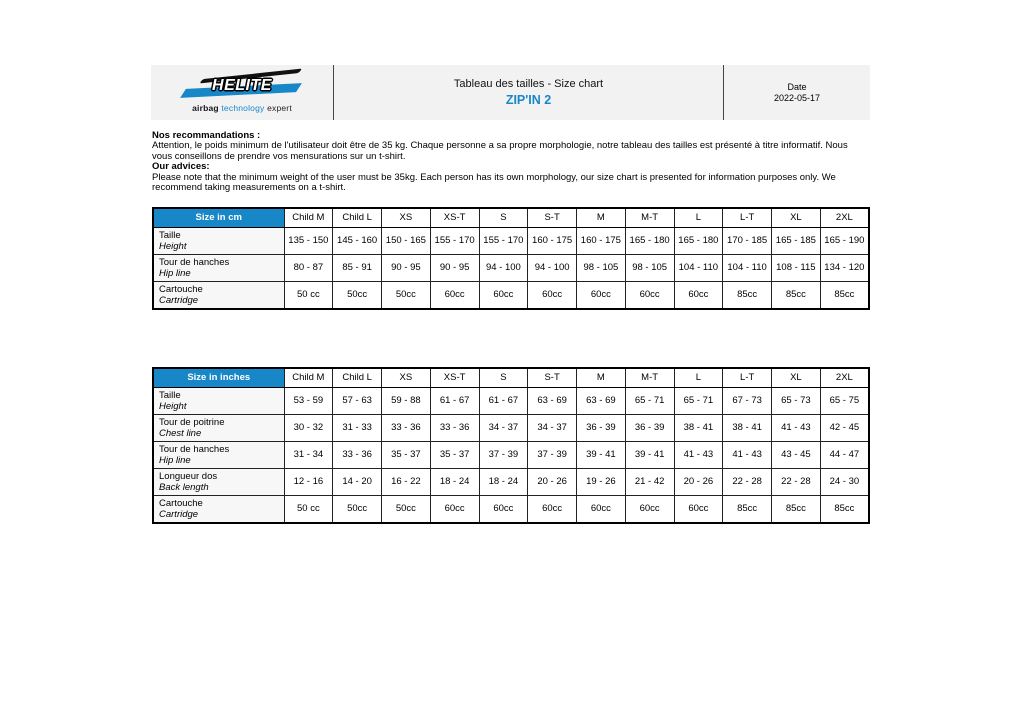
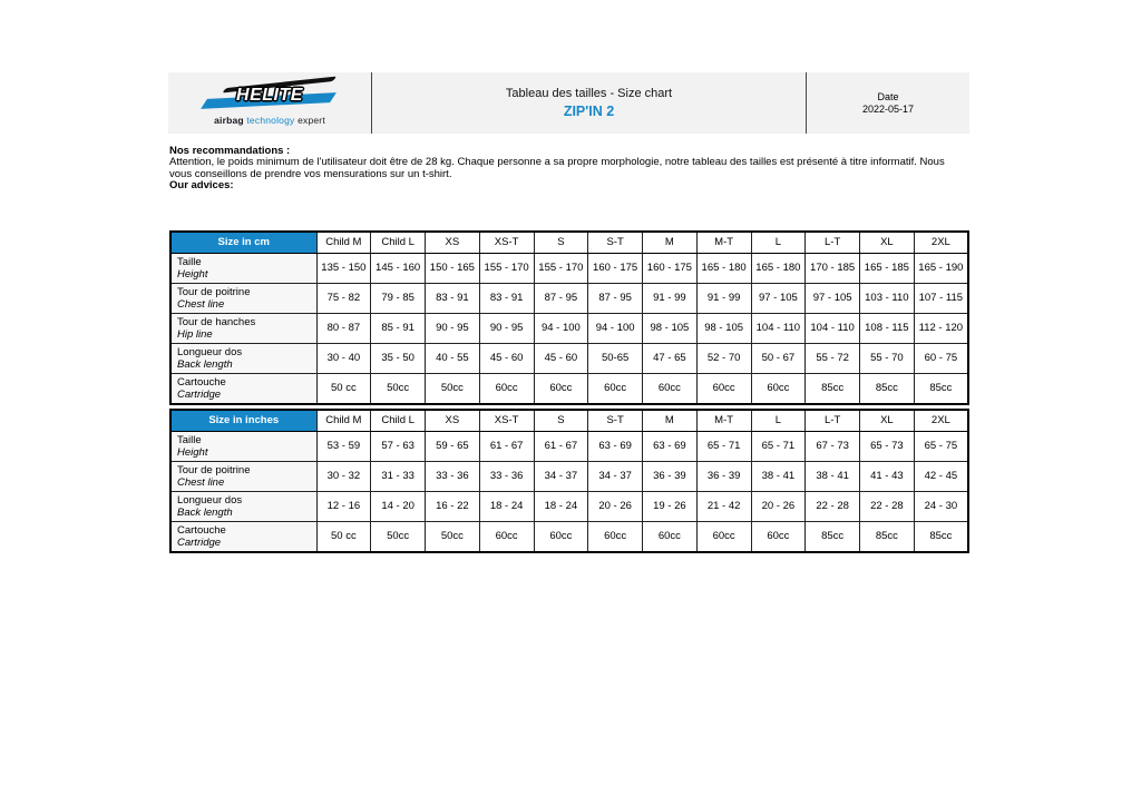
  HELITE
  airbag technology expert
  Tableau des tailles - Size chart
  ZIP'IN 2
  Date
  2022-05-17
  Nos recommandations :
- Attention, le poids minimum de l'utilisateur doit être de 35 kg. Chaque personne a sa propre morphologie, notre tableau des tailles est présenté à titre informatif. Nous vous conseillons de prendre vos mensurations sur un t-shirt.
+ Attention, le poids minimum de l'utilisateur doit être de 28 kg. Chaque personne a sa propre morphologie, notre tableau des tailles est présenté à titre informatif. Nous vous conseillons de prendre vos mensurations sur un t-shirt.
  Our advices:
- Please note that the minimum weight of the user must be 35kg. Each person has its own morphology, our size chart is presented for information purposes only. We recommend taking measurements on a t-shirt.
  Size in cm	Child M	Child L	XS	XS-T	S	S-T	M	M-T	L	L-T	XL	2XL
  TailleHeight	135 - 150	145 - 160	150 - 165	155 - 170	155 - 170	160 - 175	160 - 175	165 - 180	165 - 180	170 - 185	165 - 185	165 - 190
+ Tour de poitrineChest line	75 - 82	79 - 85	83 - 91	83 - 91	87 - 95	87 - 95	91 - 99	91 - 99	97 - 105	97 - 105	103 - 110	107 - 115
- Tour de hanchesHip line	80 - 87	85 - 91	90 - 95	90 - 95	94 - 100	94 - 100	98 - 105	98 - 105	104 - 110	104 - 110	108 - 115	134 - 120
+ Tour de hanchesHip line	80 - 87	85 - 91	90 - 95	90 - 95	94 - 100	94 - 100	98 - 105	98 - 105	104 - 110	104 - 110	108 - 115	112 - 120
+ Longueur dosBack length	30 - 40	35 - 50	40 - 55	45 - 60	45 - 60	50-65	47 - 65	52 - 70	50 - 67	55 - 72	55 - 70	60 - 75
  CartoucheCartridge	50 cc	50cc	50cc	60cc	60cc	60cc	60cc	60cc	60cc	85cc	85cc	85cc
  Size in inches	Child M	Child L	XS	XS-T	S	S-T	M	M-T	L	L-T	XL	2XL
- TailleHeight	53 - 59	57 - 63	59 - 88	61 - 67	61 - 67	63 - 69	63 - 69	65 - 71	65 - 71	67 - 73	65 - 73	65 - 75
+ TailleHeight	53 - 59	57 - 63	59 - 65	61 - 67	61 - 67	63 - 69	63 - 69	65 - 71	65 - 71	67 - 73	65 - 73	65 - 75
  Tour de poitrineChest line	30 - 32	31 - 33	33 - 36	33 - 36	34 - 37	34 - 37	36 - 39	36 - 39	38 - 41	38 - 41	41 - 43	42 - 45
- Tour de hanchesHip line	31 - 34	33 - 36	35 - 37	35 - 37	37 - 39	37 - 39	39 - 41	39 - 41	41 - 43	41 - 43	43 - 45	44 - 47
  Longueur dosBack length	12 - 16	14 - 20	16 - 22	18 - 24	18 - 24	20 - 26	19 - 26	21 - 42	20 - 26	22 - 28	22 - 28	24 - 30
  CartoucheCartridge	50 cc	50cc	50cc	60cc	60cc	60cc	60cc	60cc	60cc	85cc	85cc	85cc
